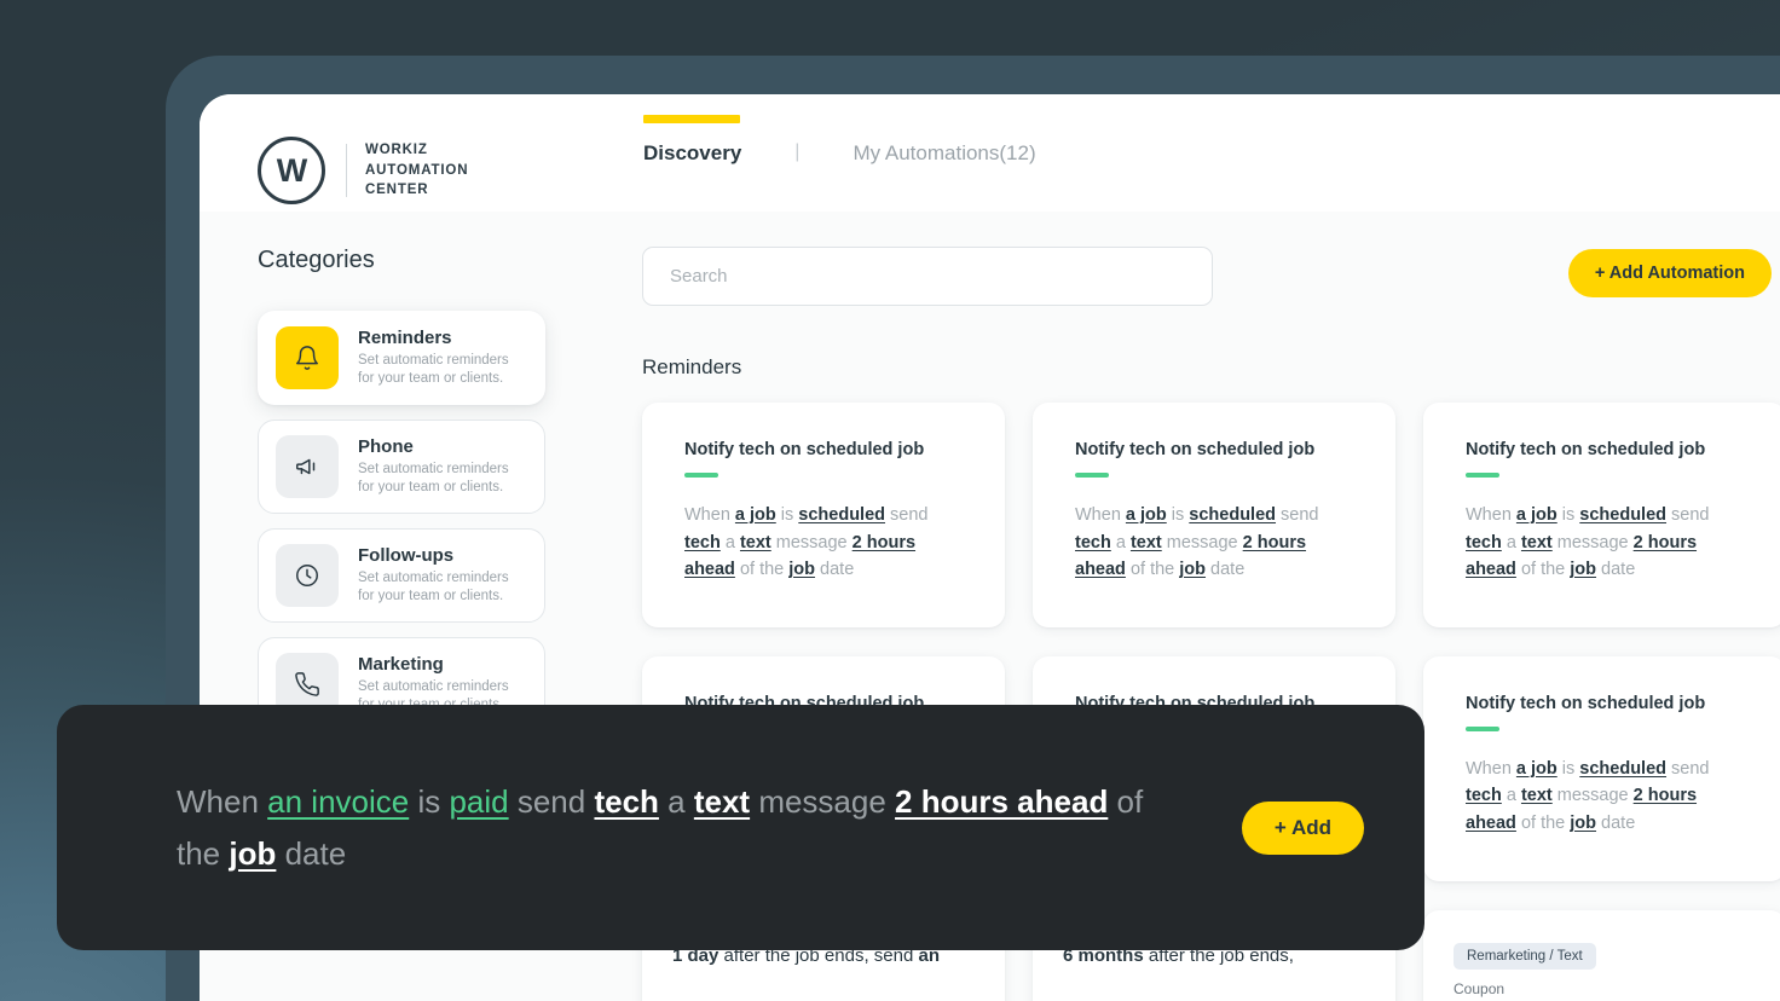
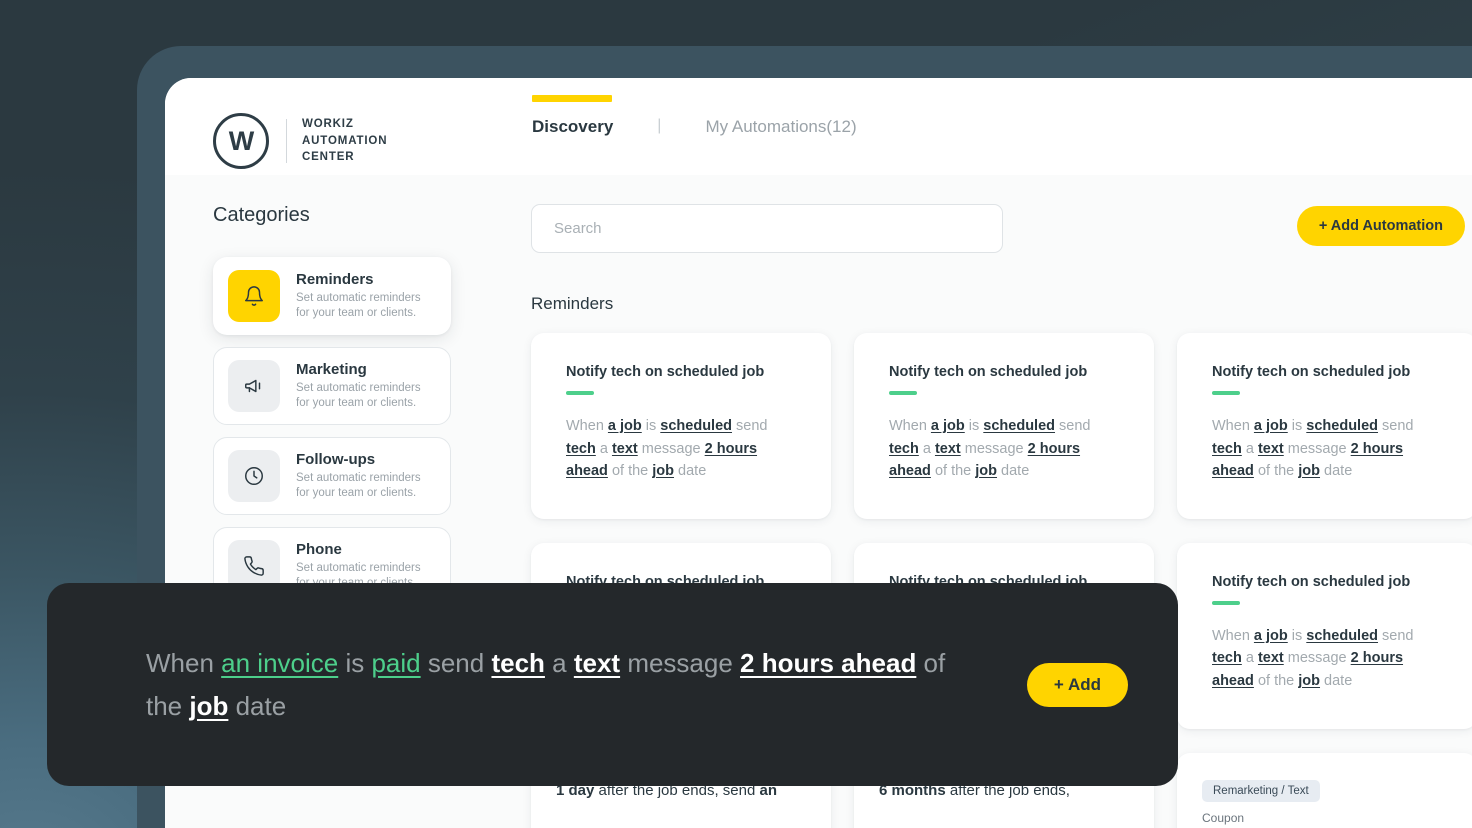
  W
  WORKIZ
  AUTOMATION
  CENTER
  Discovery
  |
  My Automations(12)
  Categories
  Reminders
  Set automatic reminders for your team or clients.
- Phone
+ Marketing
  Set automatic reminders for your team or clients.
  Follow-ups
  Set automatic reminders for your team or clients.
- Marketing
+ Phone
  Search
  + Add Automation
  Reminders
  Notify tech on scheduled job
  When a job is scheduled send tech a text message 2 hours ahead of the job date
  Notify tech on scheduled job
  When a job is scheduled send tech a text message 2 hours ahead of the job date
  Notify tech on scheduled job
  When a job is scheduled send tech a text message 2 hours ahead of the job date
  Notify tech on scheduled job
  Notify tech on scheduled job
  Notify tech on scheduled job
  When a job is scheduled send tech a text message 2 hours ahead of the job date
  1 day after the job ends, send an
  6 months after the job ends,
  Remarketing / Text
  Coupon
  When an invoice is paid send tech a text message 2 hours ahead of the job date
  + Add
